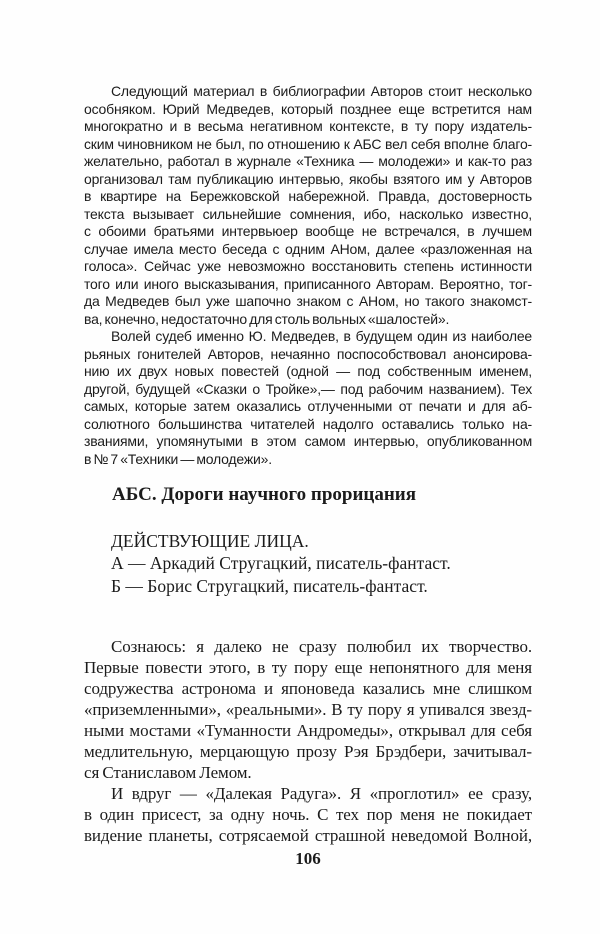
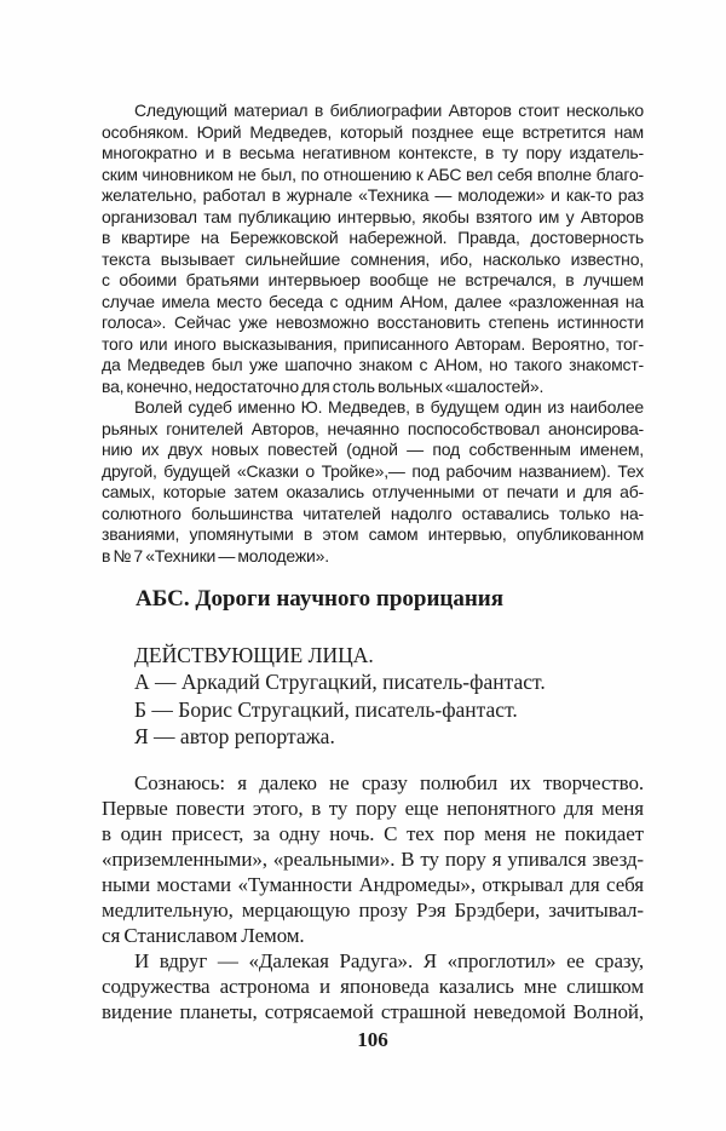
  Следующий материал в библиографии Авторов стоит несколько
  особняком. Юрий Медведев, который позднее еще встретится нам
  многократно и в весьма негативном контексте, в ту пору издатель-
  ским чиновником не был, по отношению к АБС вел себя вполне благо-
  желательно, работал в журнале «Техника — молодежи» и как-то раз
  организовал там публикацию интервью, якобы взятого им у Авторов
  в квартире на Бережковской набережной. Правда, достоверность
  текста вызывает сильнейшие сомнения, ибо, насколько известно,
  с обоими братьями интервьюер вообще не встречался, в лучшем
  случае имела место беседа с одним АНом, далее «разложенная на
  голоса». Сейчас уже невозможно восстановить степень истинности
  того или иного высказывания, приписанного Авторам. Вероятно, тог-
  да Медведев был уже шапочно знаком с АНом, но такого знакомст-
  ва, конечно, недостаточно для столь вольных «шалостей».
  Волей судеб именно Ю. Медведев, в будущем один из наиболее
  рьяных гонителей Авторов, нечаянно поспособствовал анонсирова-
  нию их двух новых повестей (одной — под собственным именем,
  другой, будущей «Сказки о Тройке»,— под рабочим названием). Тех
  самых, которые затем оказались отлученными от печати и для аб-
  солютного большинства читателей надолго оставались только на-
  званиями, упомянутыми в этом самом интервью, опубликованном
  в № 7 «Техники — молодежи».
  АБС. Дороги научного прорицания
  ДЕЙСТВУЮЩИЕ ЛИЦА.
  А — Аркадий Стругацкий, писатель-фантаст.
  Б — Борис Стругацкий, писатель-фантаст.
+ Я — автор репортажа.
  Сознаюсь: я далеко не сразу полюбил их творчество.
  Первые повести этого, в ту пору еще непонятного для меня
- содружества астронома и японоведа казались мне слишком
+ в один присест, за одну ночь. С тех пор меня не покидает
  «приземленными», «реальными». В ту пору я упивался звезд-
  ными мостами «Туманности Андромеды», открывал для себя
  медлительную, мерцающую прозу Рэя Брэдбери, зачитывал-
  ся Станиславом Лемом.
  И вдруг — «Далекая Радуга». Я «проглотил» ее сразу,
- в один присест, за одну ночь. С тех пор меня не покидает
+ содружества астронома и японоведа казались мне слишком
  видение планеты, сотрясаемой страшной неведомой Волной,
  106
